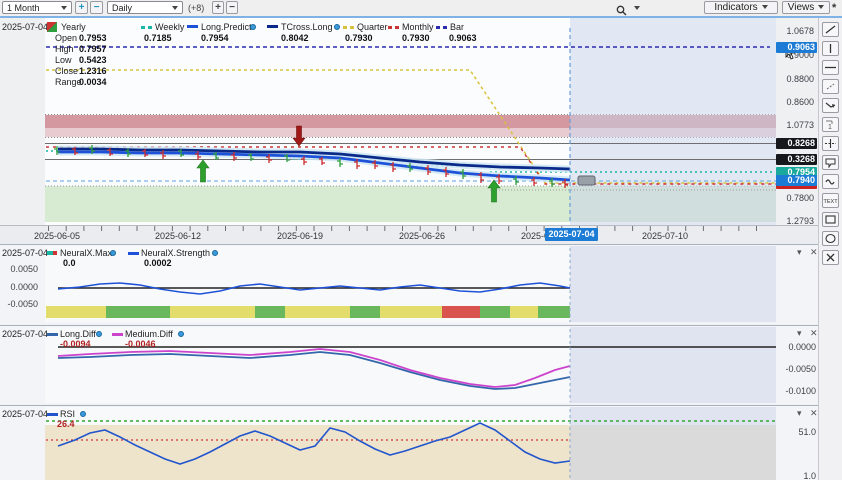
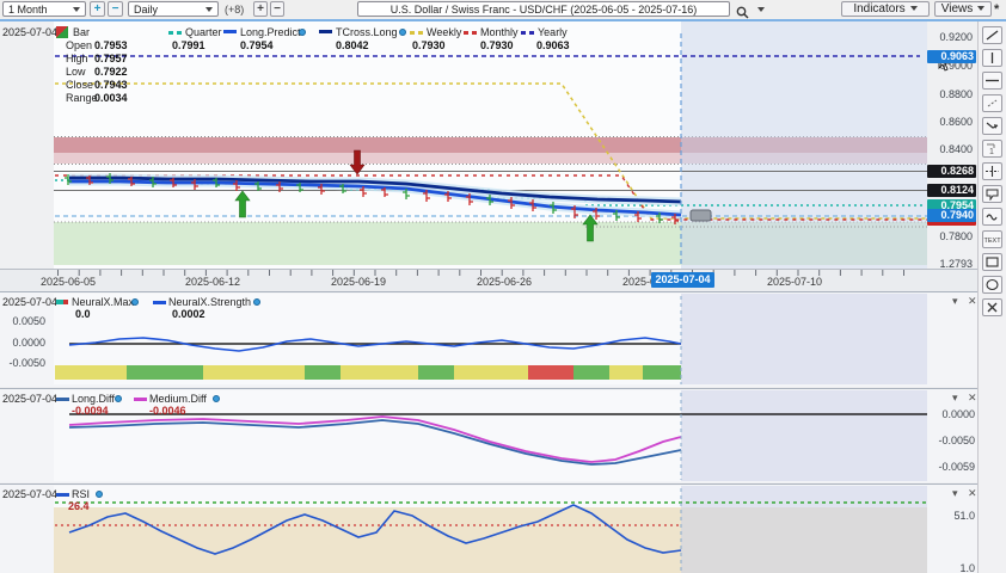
  1 Month
  +
  −
  Daily
  (+8)
  +
  −
+ U.S. Dollar / Swiss Franc - USD/CHF (2025-06-05 - 2025-07-16)
  Indicators
  Views
  *
  2025-07-04
- Yearly
+ Bar
- Weekly
+ Quarter
  Long.Predic
  TCross.Long
- Quarter
+ Weekly
  Monthly
- Bar
+ Yearly
  Open
  0.7953
- 0.7185
+ 0.7991
  0.7954
  0.8042
  0.7930
  0.7930
  0.9063
  High
  0.7957
  Low
- 0.5423
+ 0.7922
  Close
- 1.2316
+ 0.7943
  Range
  0.0034
- 1.0678
+ 0.9200
  0.9000
  0.8800
  0.8600
- 1.0773
+ 0.8400
  0.7800
  1.2793
  0.9063
  0.8268
- 0.3268
+ 0.8124
  0.7954
  0.7940
  2025-06-05
  2025-06-12
  2025-06-19
  2025-06-26
  2025-07-10
  2025-07-04
  2025-07-04
  NeuralX.Ma
  0.0
  NeuralX.Strength
  0.0002
  0.0050
  0.0000
  -0.0050
  ▾
  ✕
  2025-07-04
  Long.Diff
  Medium.Diff
  -0.0094
  -0.0046
  0.0000
  -0.0050
- -0.0100
+ -0.0059
  ▾
  ✕
  2025-07-04
  RSI
  26.4
  51.0
  1.0
  ▾
  ✕
